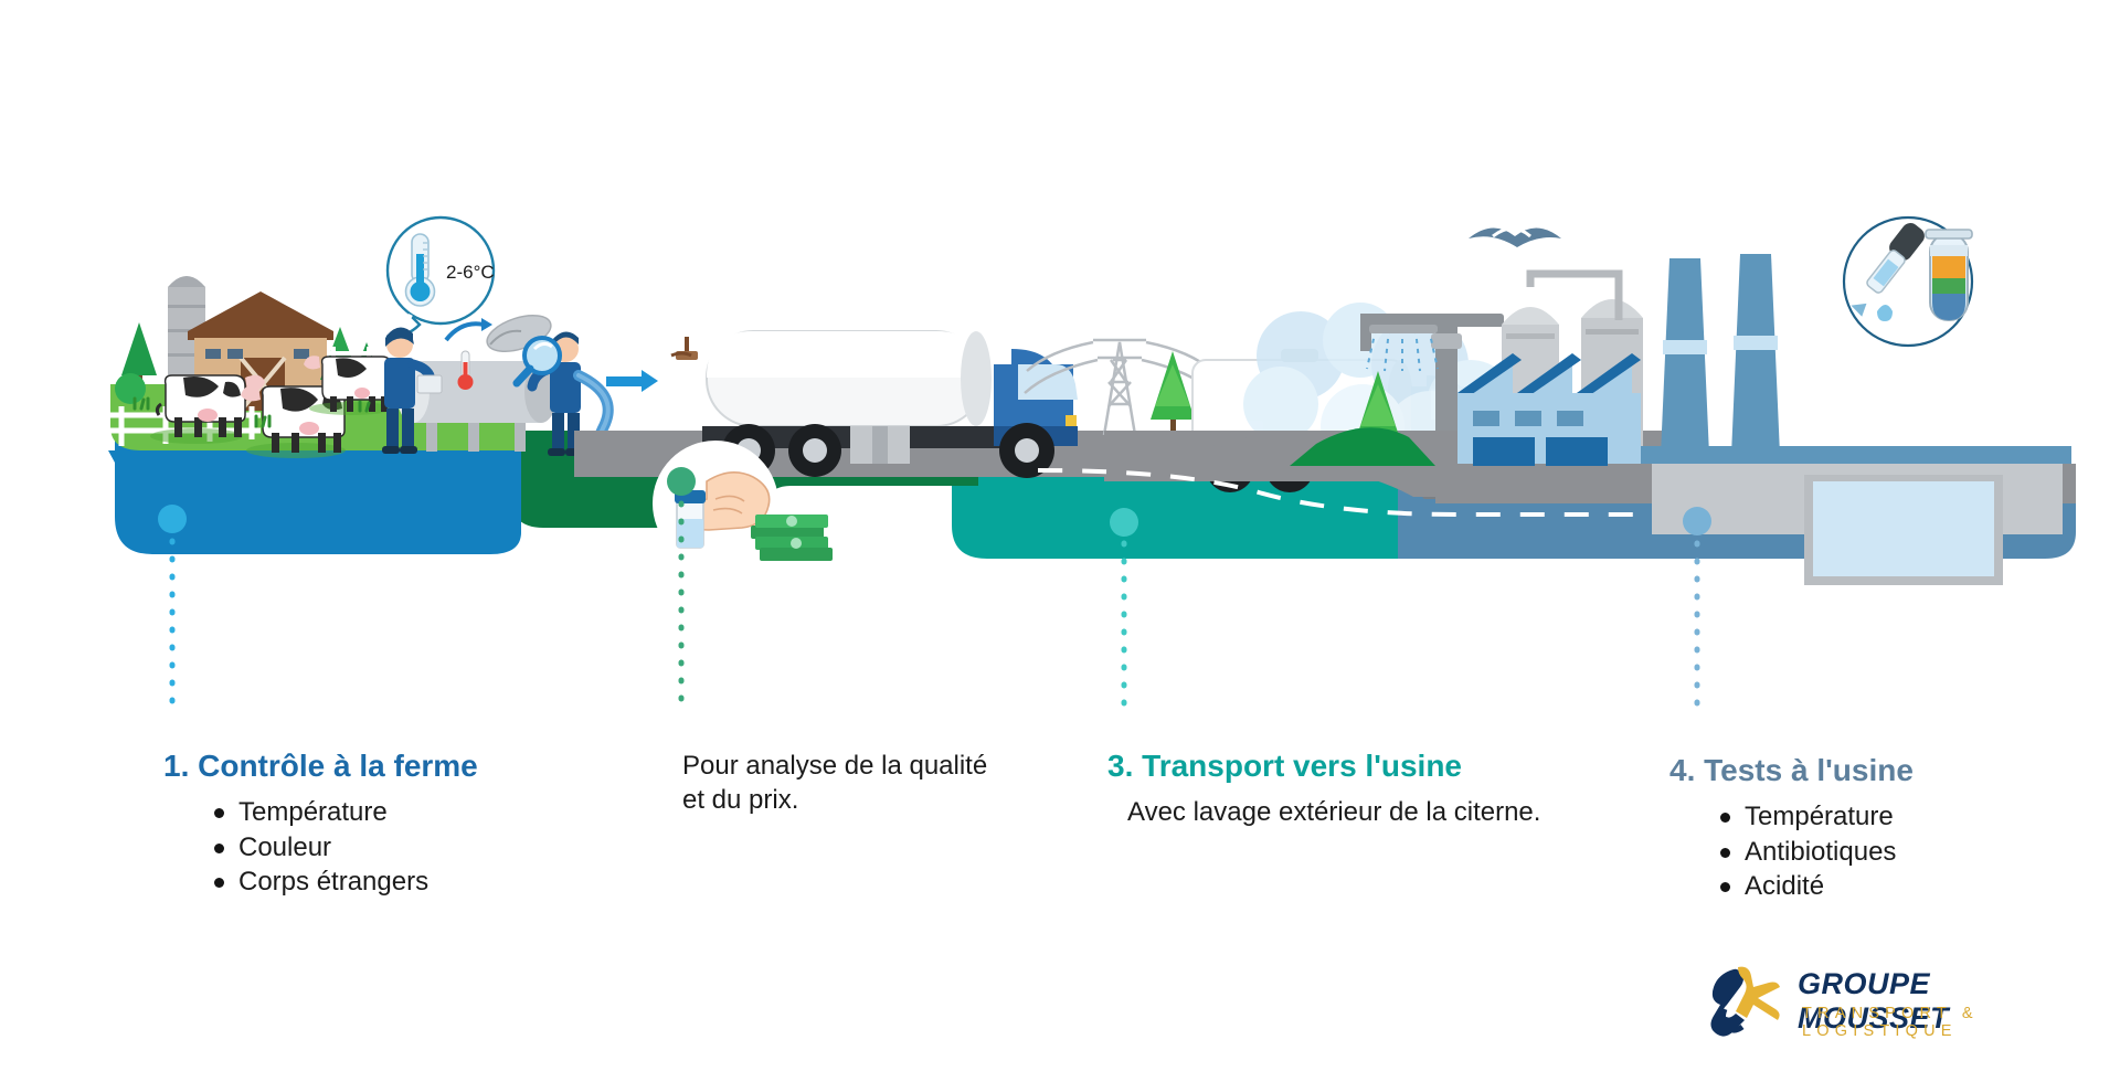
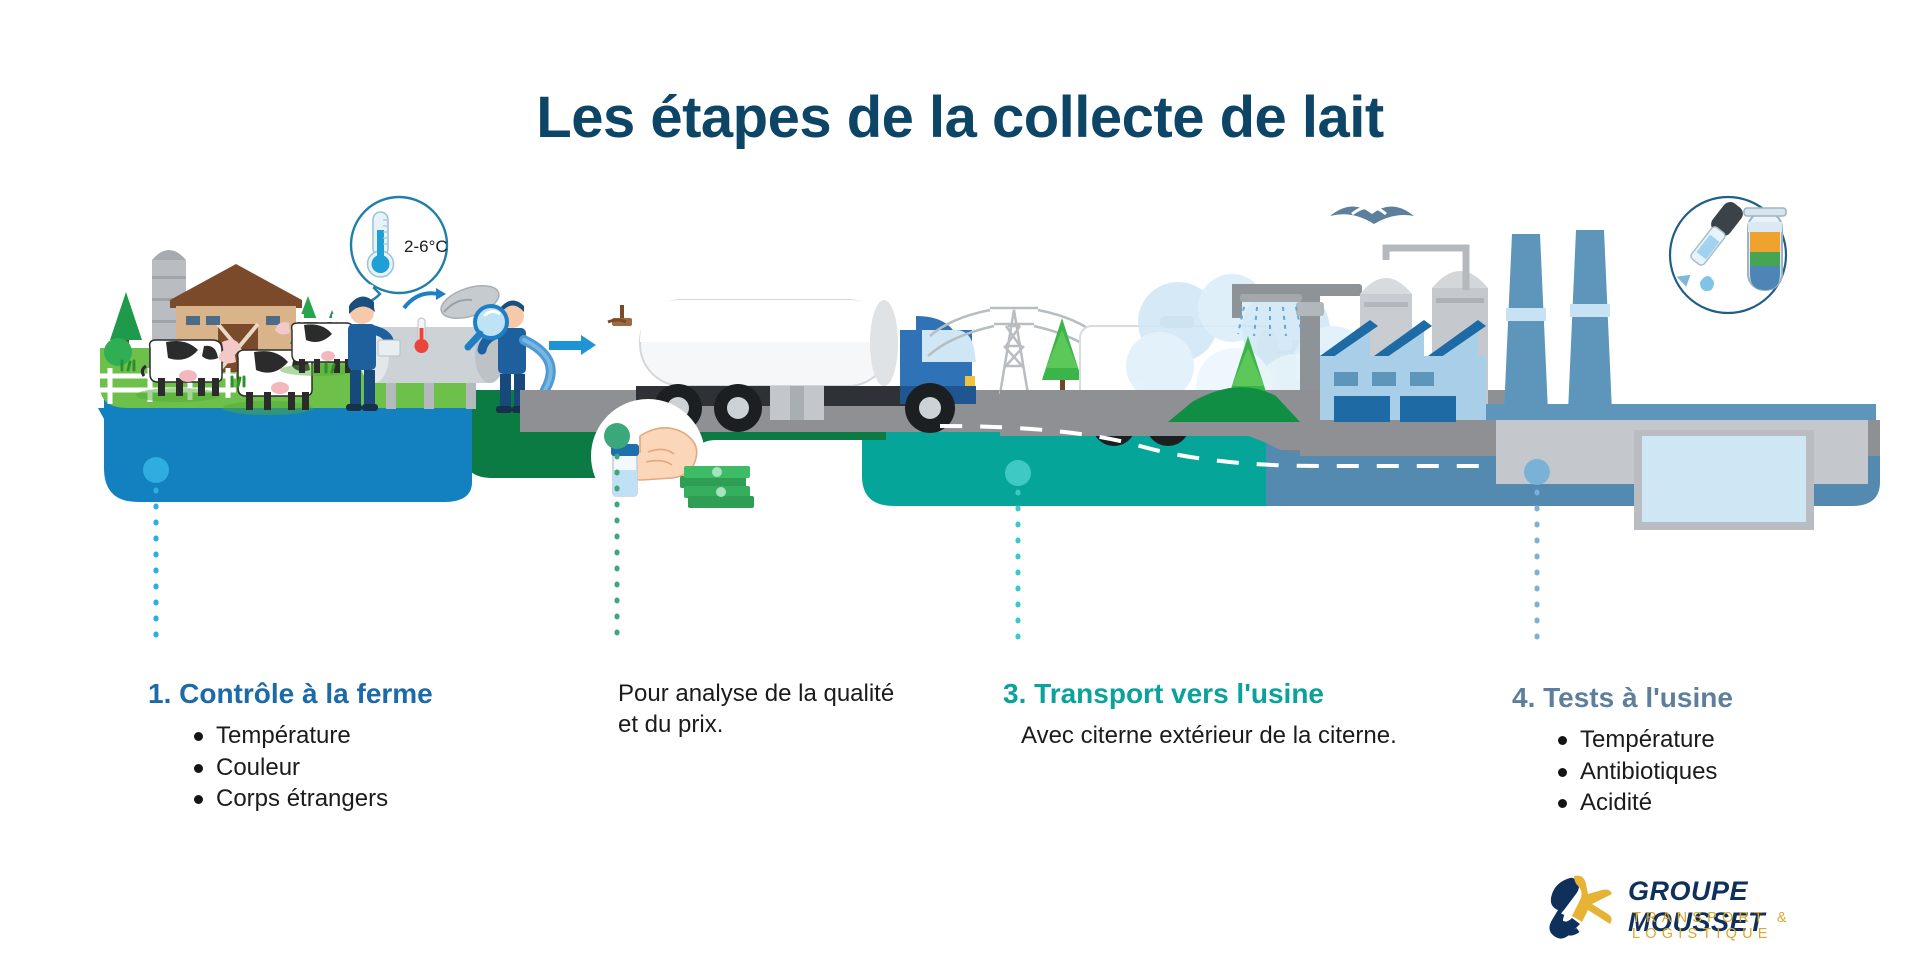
+ Les étapes de la collecte de lait
  2-6°C
  1. Contrôle à la ferme
  Température
  Couleur
  Corps étrangers
  Pour analyse de la qualité et du prix.
  3. Transport vers l'usine
- Avec lavage extérieur de la citerne.
+ Avec citerne extérieur de la citerne.
  4. Tests à l'usine
  Température
  Antibiotiques
  Acidité
  GROUPE MOUSSET
  TRANSPORT & LOGISTIQUE
